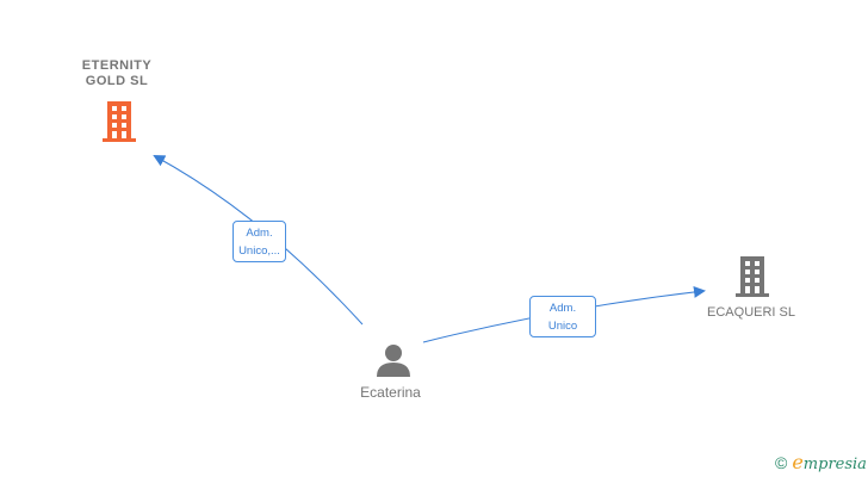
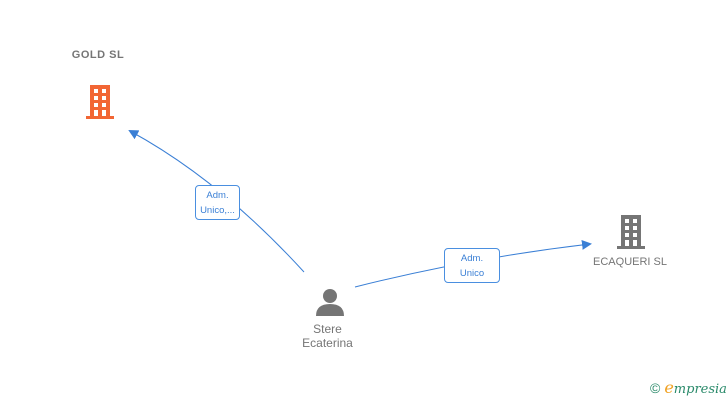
- ETERNITY
  GOLD SL
  ECAQUERI SL
+ Stere
  Ecaterina
  Adm.
  Unico,...
  Adm.
  Unico
  © empresia
